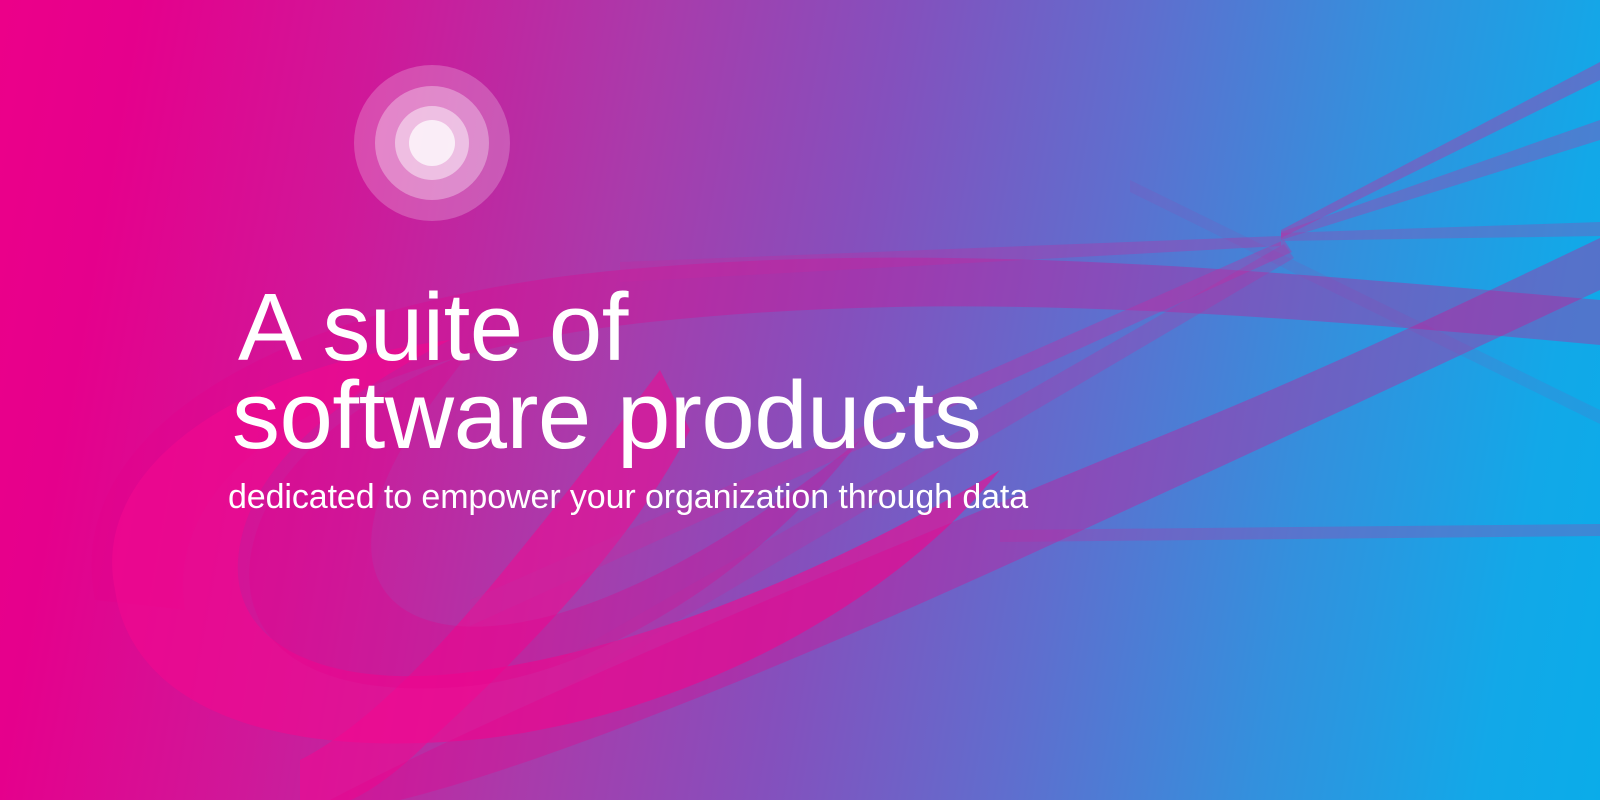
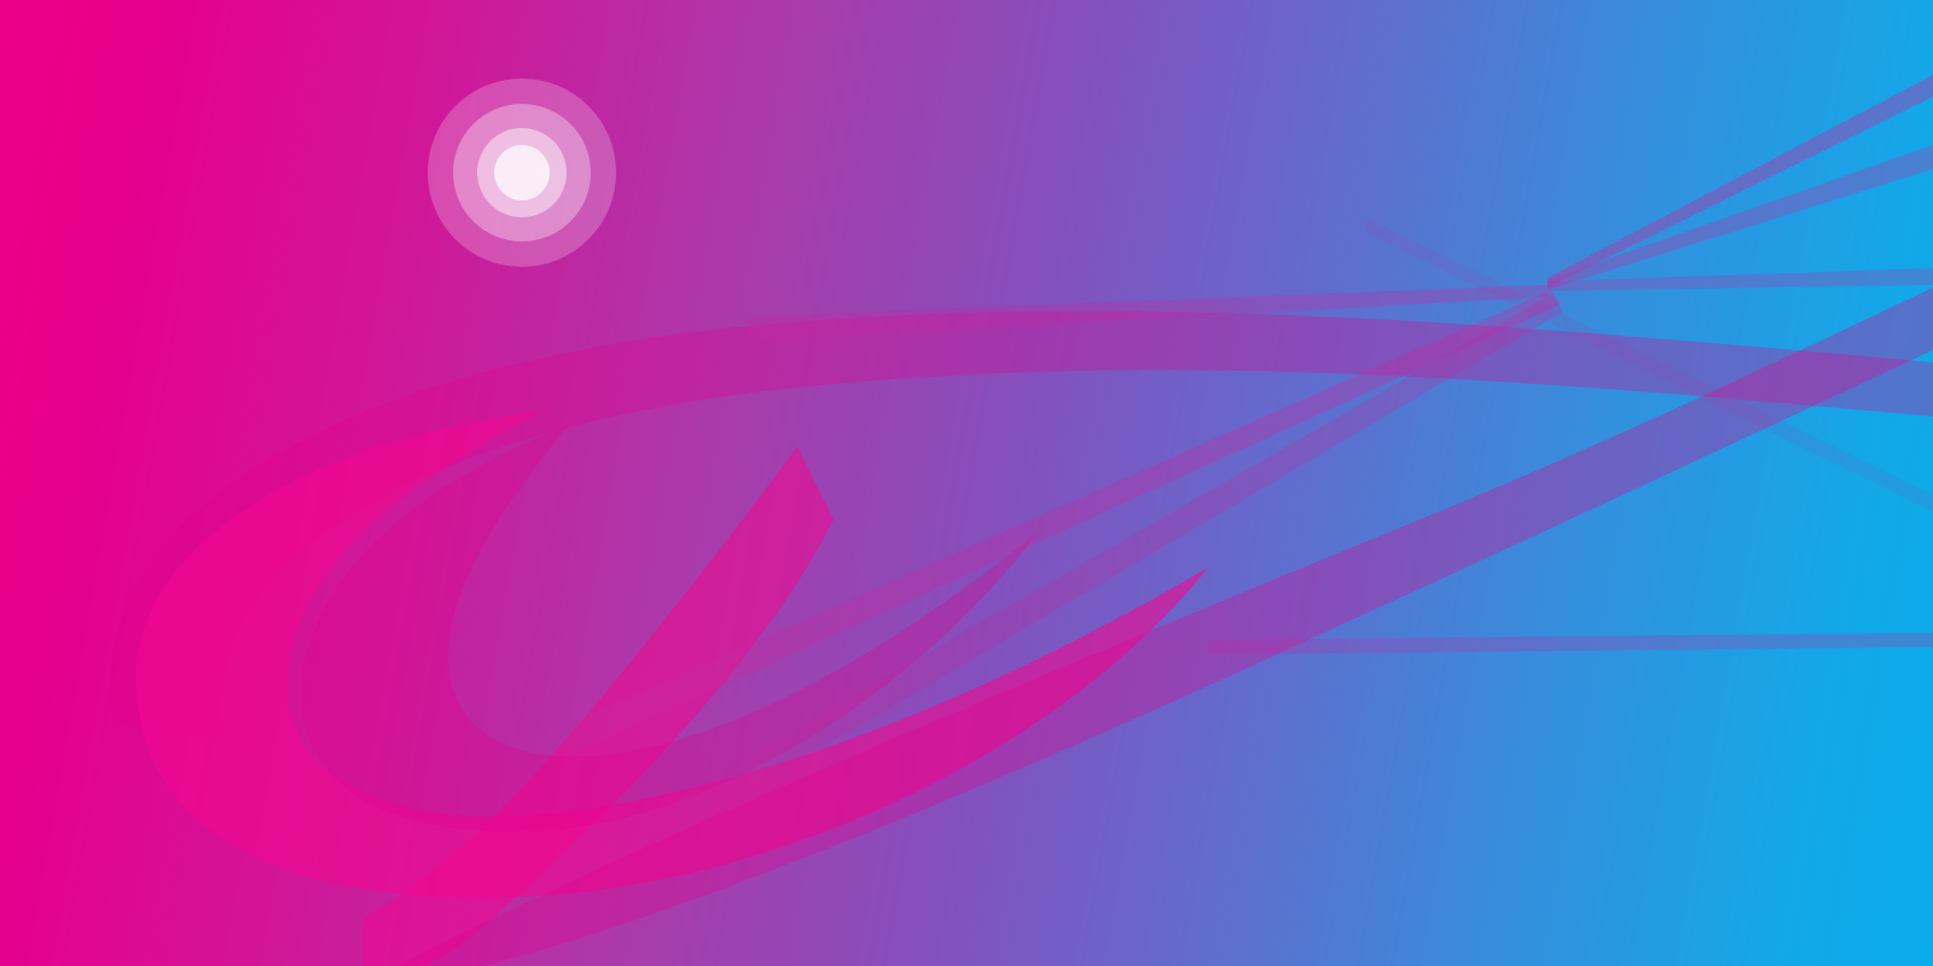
- A suite of
- software products
- dedicated to empower your organization through data
